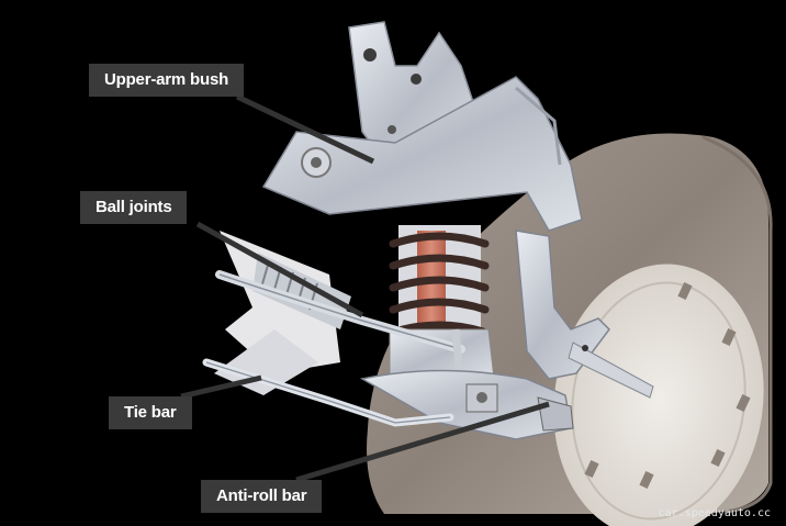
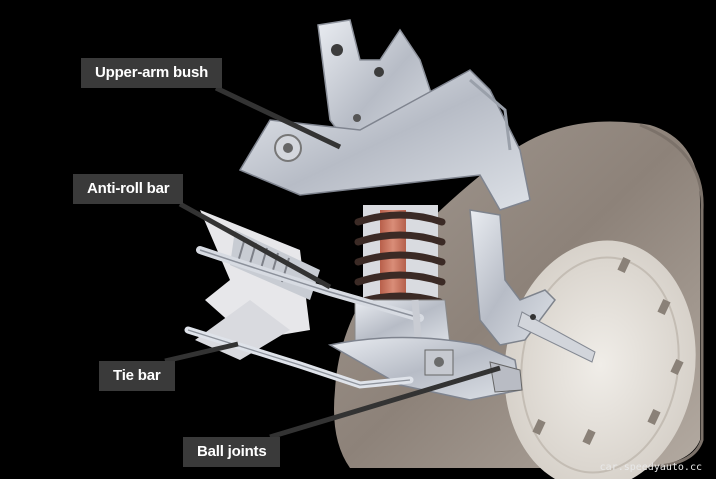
  Upper-arm bush
- Ball joints
+ Anti-roll bar
  Tie bar
- Anti-roll bar
+ Ball joints
  car.speedyauto.cc
